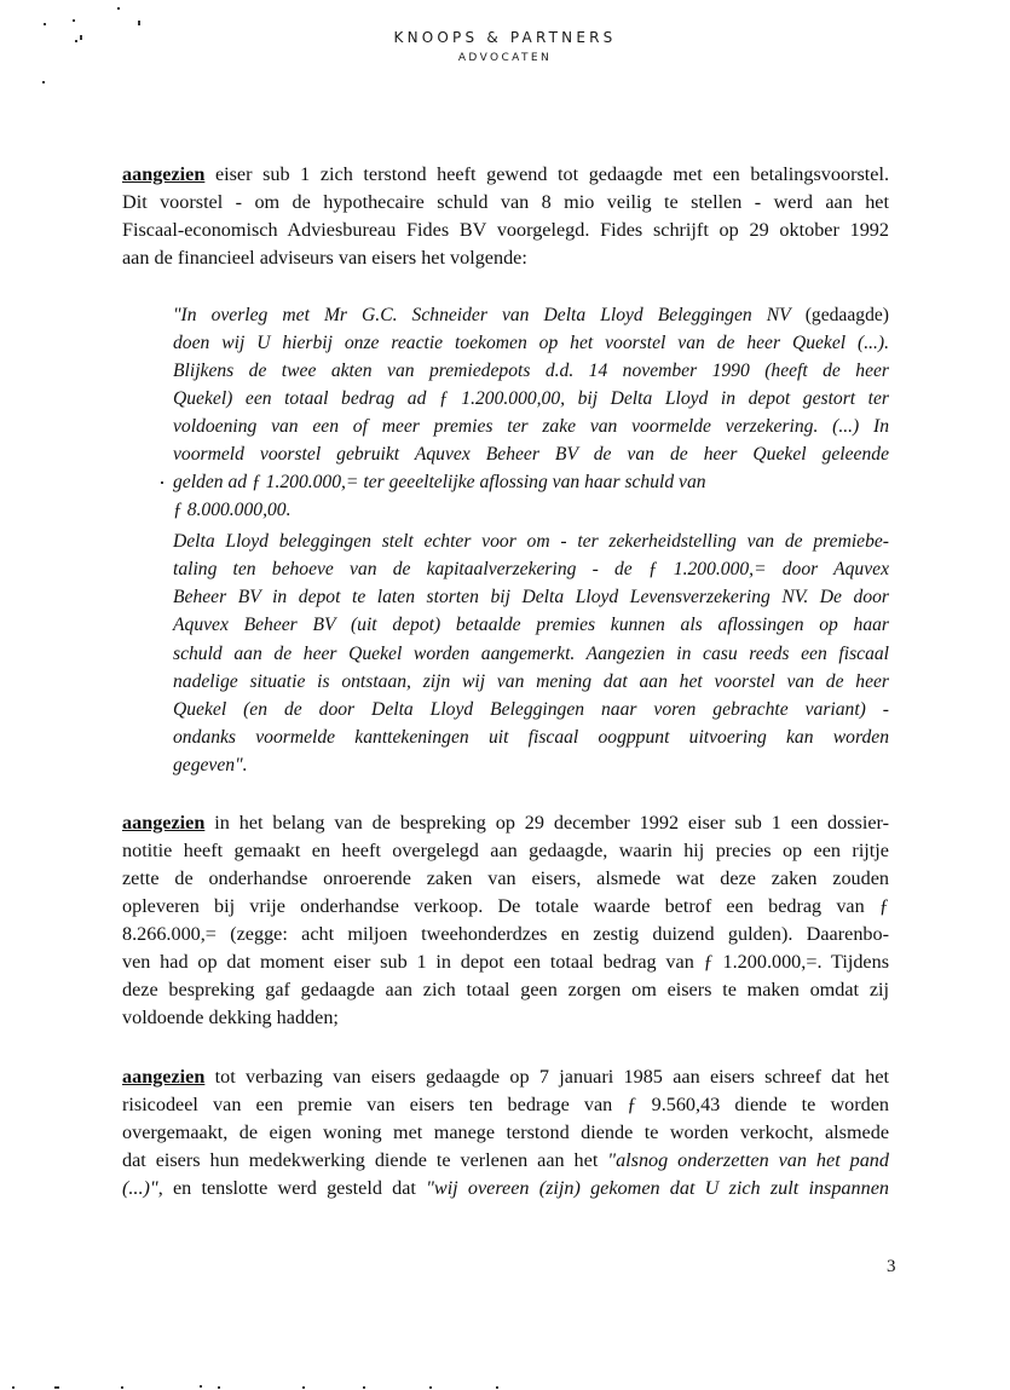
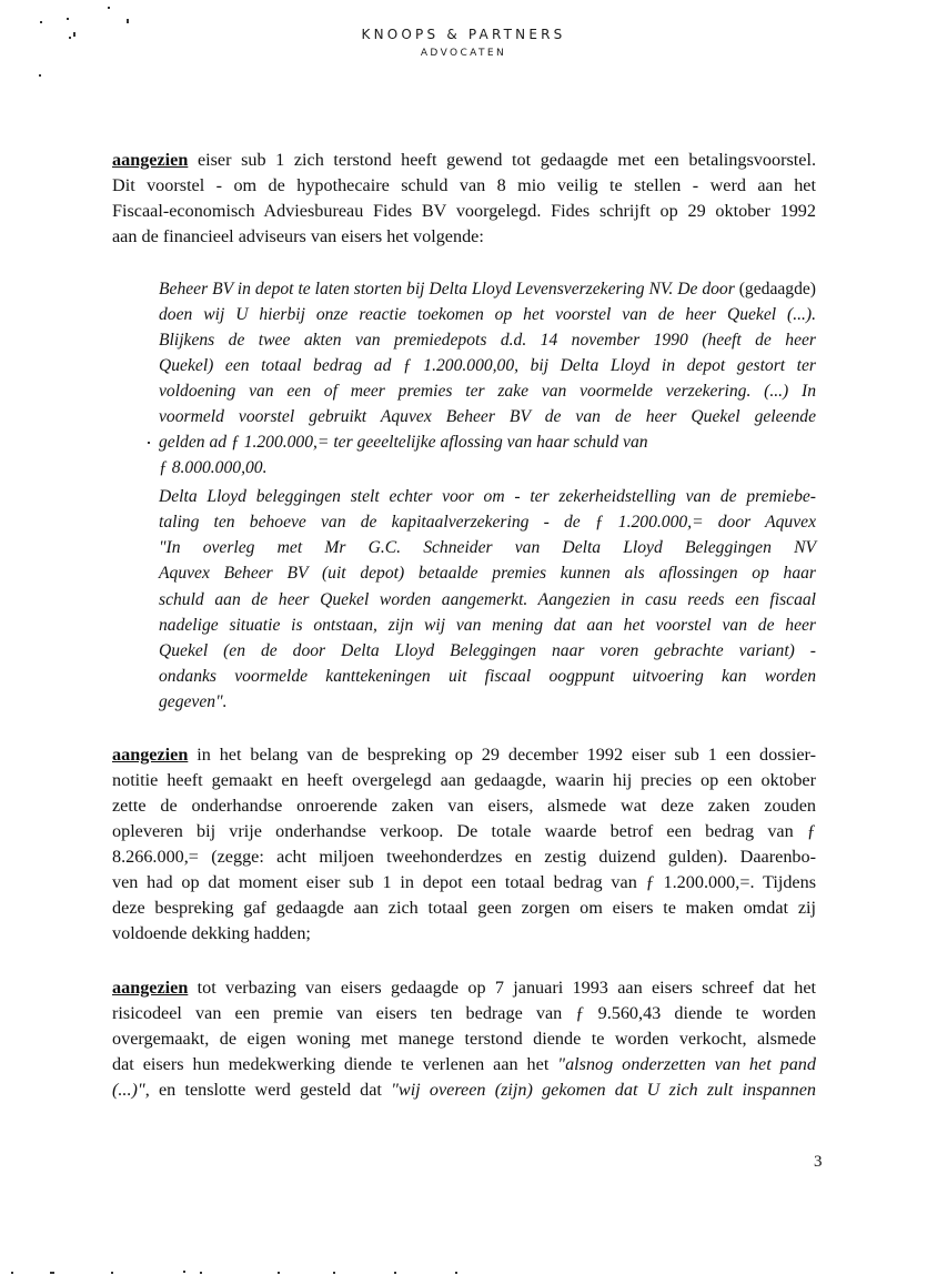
  KNOOPS & PARTNERS
  ADVOCATEN
  aangezien eiser sub 1 zich terstond heeft gewend tot gedaagde met een betalingsvoorstel.
  Dit voorstel - om de hypothecaire schuld van 8 mio veilig te stellen - werd aan het
  Fiscaal-economisch Adviesbureau Fides BV voorgelegd. Fides schrijft op 29 oktober 1992
  aan de financieel adviseurs van eisers het volgende:
- "In overleg met Mr G.C. Schneider van Delta Lloyd Beleggingen NV (gedaagde)
+ Beheer BV in depot te laten storten bij Delta Lloyd Levensverzekering NV. De door (gedaagde)
  doen wij U hierbij onze reactie toekomen op het voorstel van de heer Quekel (...).
  Blijkens de twee akten van premiedepots d.d. 14 november 1990 (heeft de heer
  Quekel) een totaal bedrag ad ƒ 1.200.000,00, bij Delta Lloyd in depot gestort ter
  voldoening van een of meer premies ter zake van voormelde verzekering. (...) In
  voormeld voorstel gebruikt Aquvex Beheer BV de van de heer Quekel geleende
  gelden ad ƒ 1.200.000,= ter geeeltelijke aflossing van haar schuld van
  ƒ 8.000.000,00.
  Delta Lloyd beleggingen stelt echter voor om - ter zekerheidstelling van de premiebe-
  taling ten behoeve van de kapitaalverzekering - de ƒ 1.200.000,= door Aquvex
- Beheer BV in depot te laten storten bij Delta Lloyd Levensverzekering NV. De door
+ "In overleg met Mr G.C. Schneider van Delta Lloyd Beleggingen NV
  Aquvex Beheer BV (uit depot) betaalde premies kunnen als aflossingen op haar
  schuld aan de heer Quekel worden aangemerkt. Aangezien in casu reeds een fiscaal
  nadelige situatie is ontstaan, zijn wij van mening dat aan het voorstel van de heer
  Quekel (en de door Delta Lloyd Beleggingen naar voren gebrachte variant) -
  ondanks voormelde kanttekeningen uit fiscaal oogppunt uitvoering kan worden
  gegeven".
  aangezien in het belang van de bespreking op 29 december 1992 eiser sub 1 een dossier-
- notitie heeft gemaakt en heeft overgelegd aan gedaagde, waarin hij precies op een rijtje
+ notitie heeft gemaakt en heeft overgelegd aan gedaagde, waarin hij precies op een oktober
  zette de onderhandse onroerende zaken van eisers, alsmede wat deze zaken zouden
  opleveren bij vrije onderhandse verkoop. De totale waarde betrof een bedrag van ƒ
  8.266.000,= (zegge: acht miljoen tweehonderdzes en zestig duizend gulden). Daarenbo-
  ven had op dat moment eiser sub 1 in depot een totaal bedrag van ƒ 1.200.000,=. Tijdens
  deze bespreking gaf gedaagde aan zich totaal geen zorgen om eisers te maken omdat zij
  voldoende dekking hadden;
- aangezien tot verbazing van eisers gedaagde op 7 januari 1985 aan eisers schreef dat het
+ aangezien tot verbazing van eisers gedaagde op 7 januari 1993 aan eisers schreef dat het
  risicodeel van een premie van eisers ten bedrage van ƒ 9.560,43 diende te worden
  overgemaakt, de eigen woning met manege terstond diende te worden verkocht, alsmede
  dat eisers hun medekwerking diende te verlenen aan het "alsnog onderzetten van het pand
  (...)", en tenslotte werd gesteld dat "wij overeen (zijn) gekomen dat U zich zult inspannen
  3
